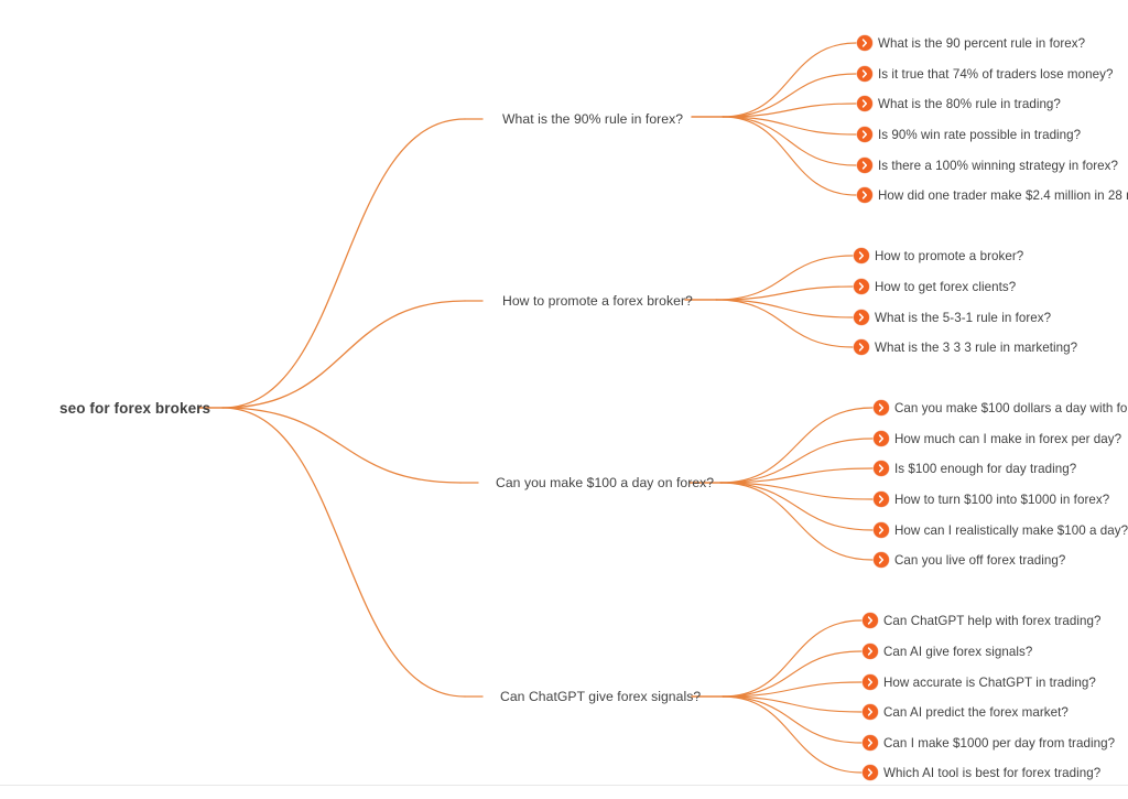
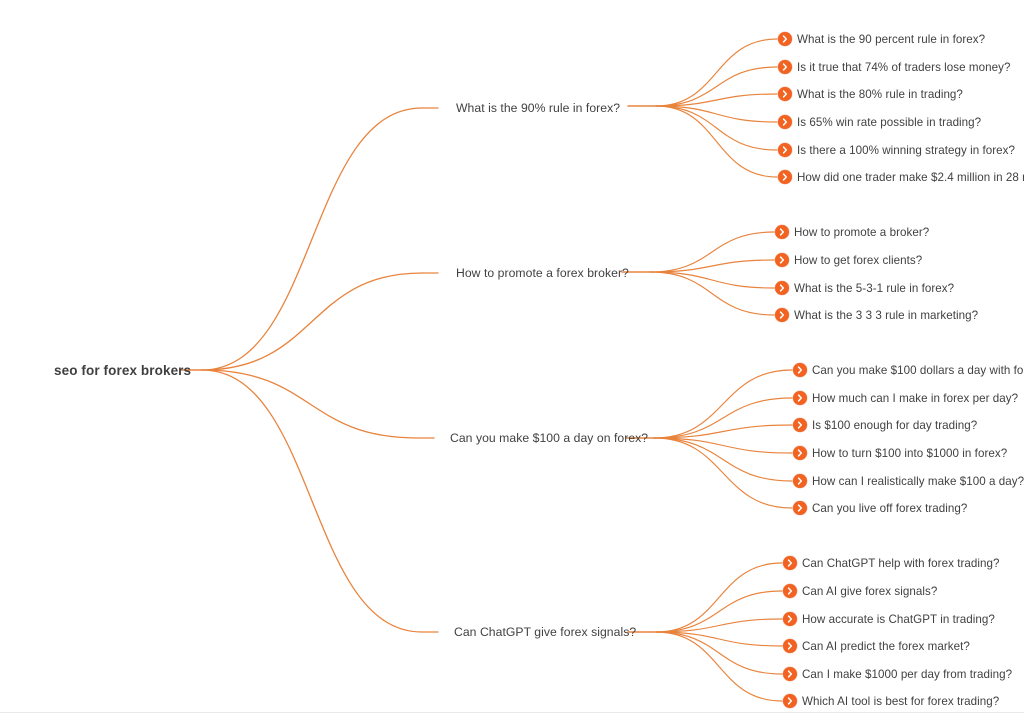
  seo for forex brokers
  What is the 90% rule in forex?
  What is the 90 percent rule in forex?
  Is it true that 74% of traders lose money?
  What is the 80% rule in trading?
- Is 90% win rate possible in trading?
+ Is 65% win rate possible in trading?
  Is there a 100% winning strategy in forex?
  How did one trader make $2.4 million in 28
  How to promote a forex broker?
  How to promote a broker?
  How to get forex clients?
  What is the 5-3-1 rule in forex?
  What is the 3 3 3 rule in marketing?
  Can you make $100 a day on forex?
  Can you make $100 dollars a day with fo
  How much can I make in forex per day?
  Is $100 enough for day trading?
  How to turn $100 into $1000 in forex?
  How can I realistically make $100 a day?
  Can you live off forex trading?
  Can ChatGPT give forex signals?
  Can ChatGPT help with forex trading?
  Can AI give forex signals?
  How accurate is ChatGPT in trading?
  Can AI predict the forex market?
  Can I make $1000 per day from trading?
  Which AI tool is best for forex trading?
